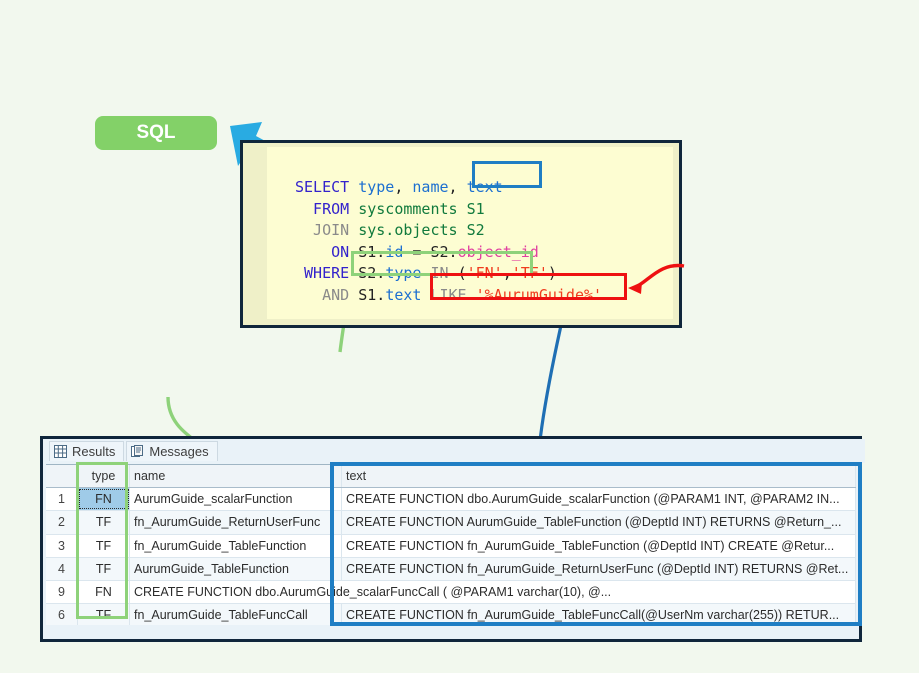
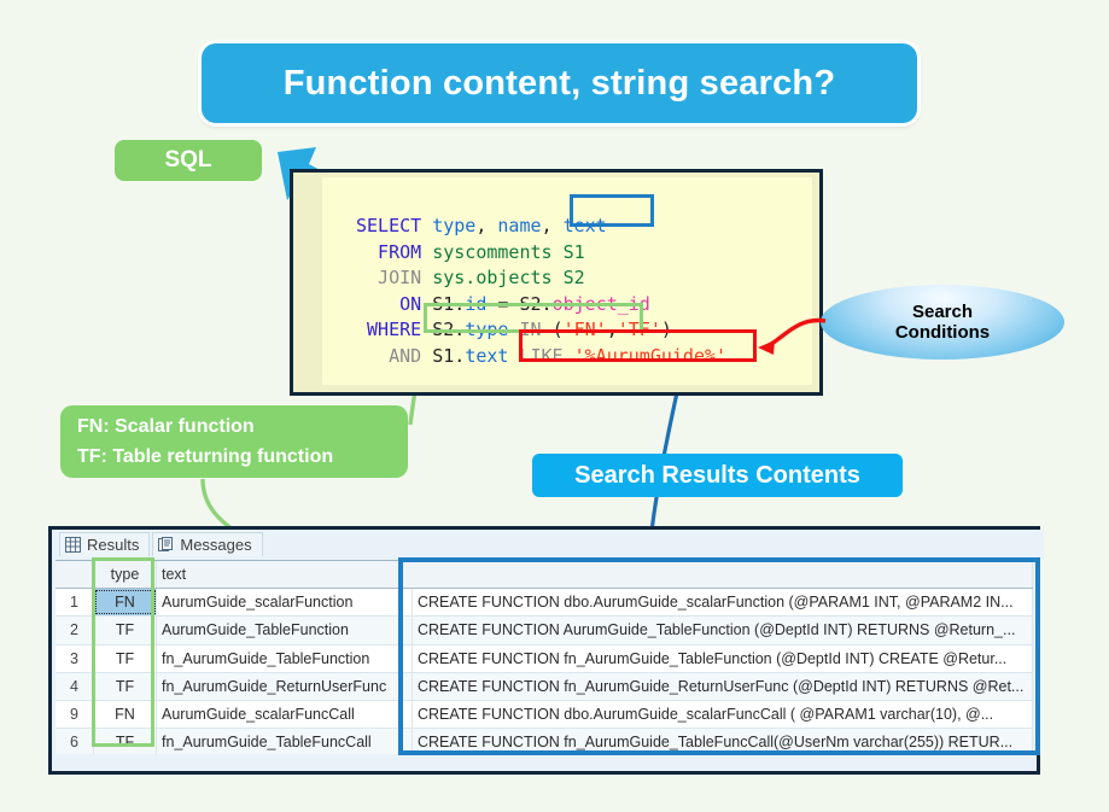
+ Function content, string search?
  SQL
  SELECT type, name, text FROM syscomments S1 JOIN sys.objects S2 ON S1.id = S2.object_id WHERE S2.type IN ('FN','TF') AND S1.text LIKE '%AurumGuide%'
+ Search
+ Conditions
+ FN: Scalar function
+ TF: Table returning function
+ Search Results Contents
  Results
  Messages
  type
- name
  text
  1
  FN
  AurumGuide_scalarFunction
  CREATE FUNCTION dbo.AurumGuide_scalarFunction (@PARAM1 INT, @PARAM2 IN...
  2
  TF
- fn_AurumGuide_ReturnUserFunc
+ AurumGuide_TableFunction
  CREATE FUNCTION AurumGuide_TableFunction (@DeptId INT) RETURNS @Return_...
  3
  TF
  fn_AurumGuide_TableFunction
  CREATE FUNCTION fn_AurumGuide_TableFunction (@DeptId INT) CREATE @Retur...
  4
  TF
- AurumGuide_TableFunction
+ fn_AurumGuide_ReturnUserFunc
  CREATE FUNCTION fn_AurumGuide_ReturnUserFunc (@DeptId INT) RETURNS @Ret...
  9
  FN
+ AurumGuide_scalarFuncCall
  CREATE FUNCTION dbo.AurumGuide_scalarFuncCall ( @PARAM1 varchar(10), @...
  6
  TF
  fn_AurumGuide_TableFuncCall
  CREATE FUNCTION fn_AurumGuide_TableFuncCall(@UserNm varchar(255)) RETUR...
